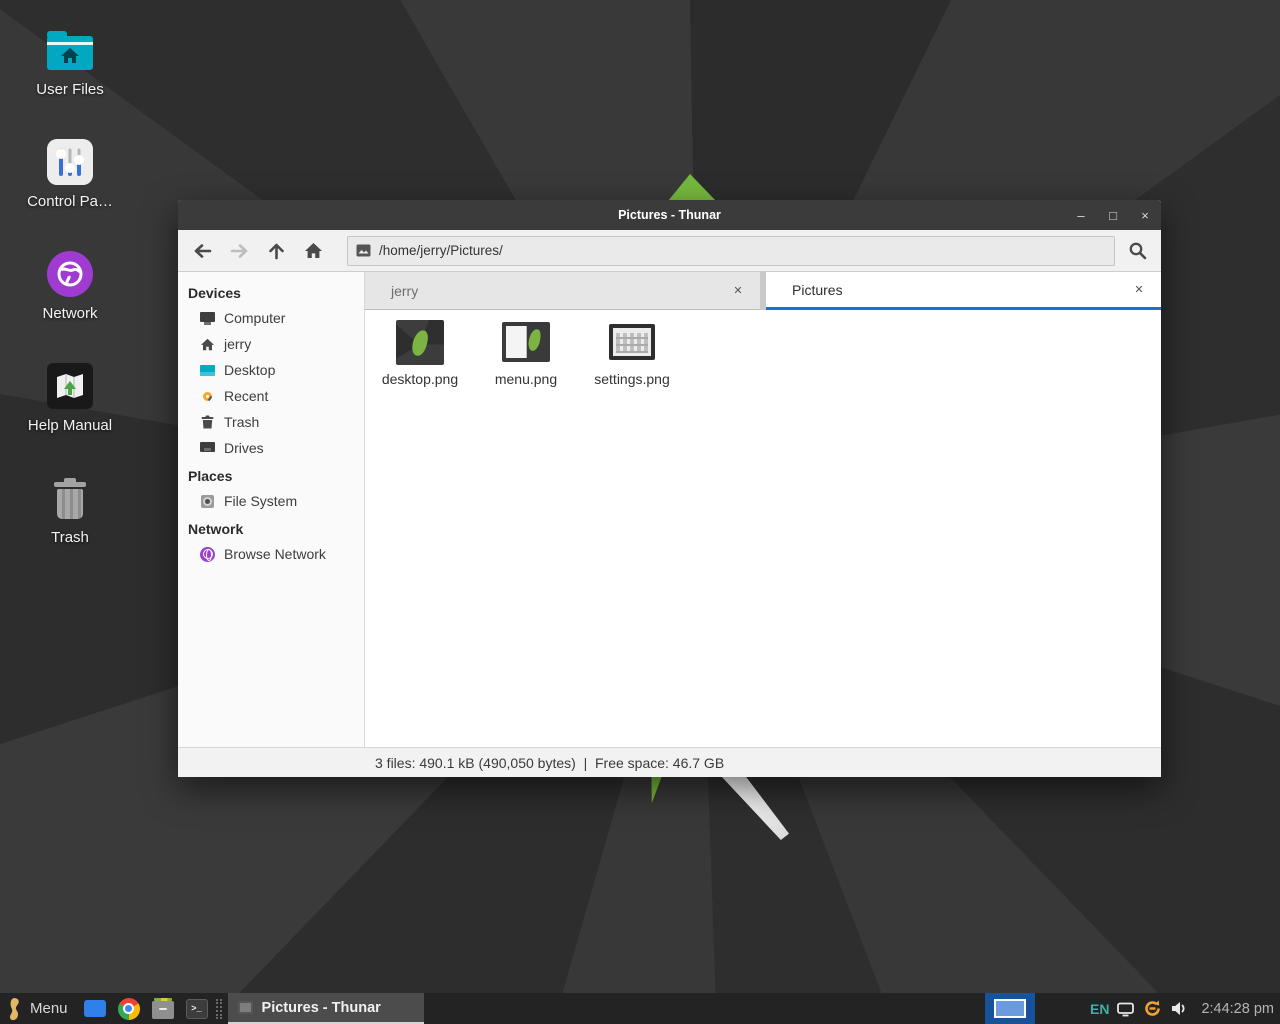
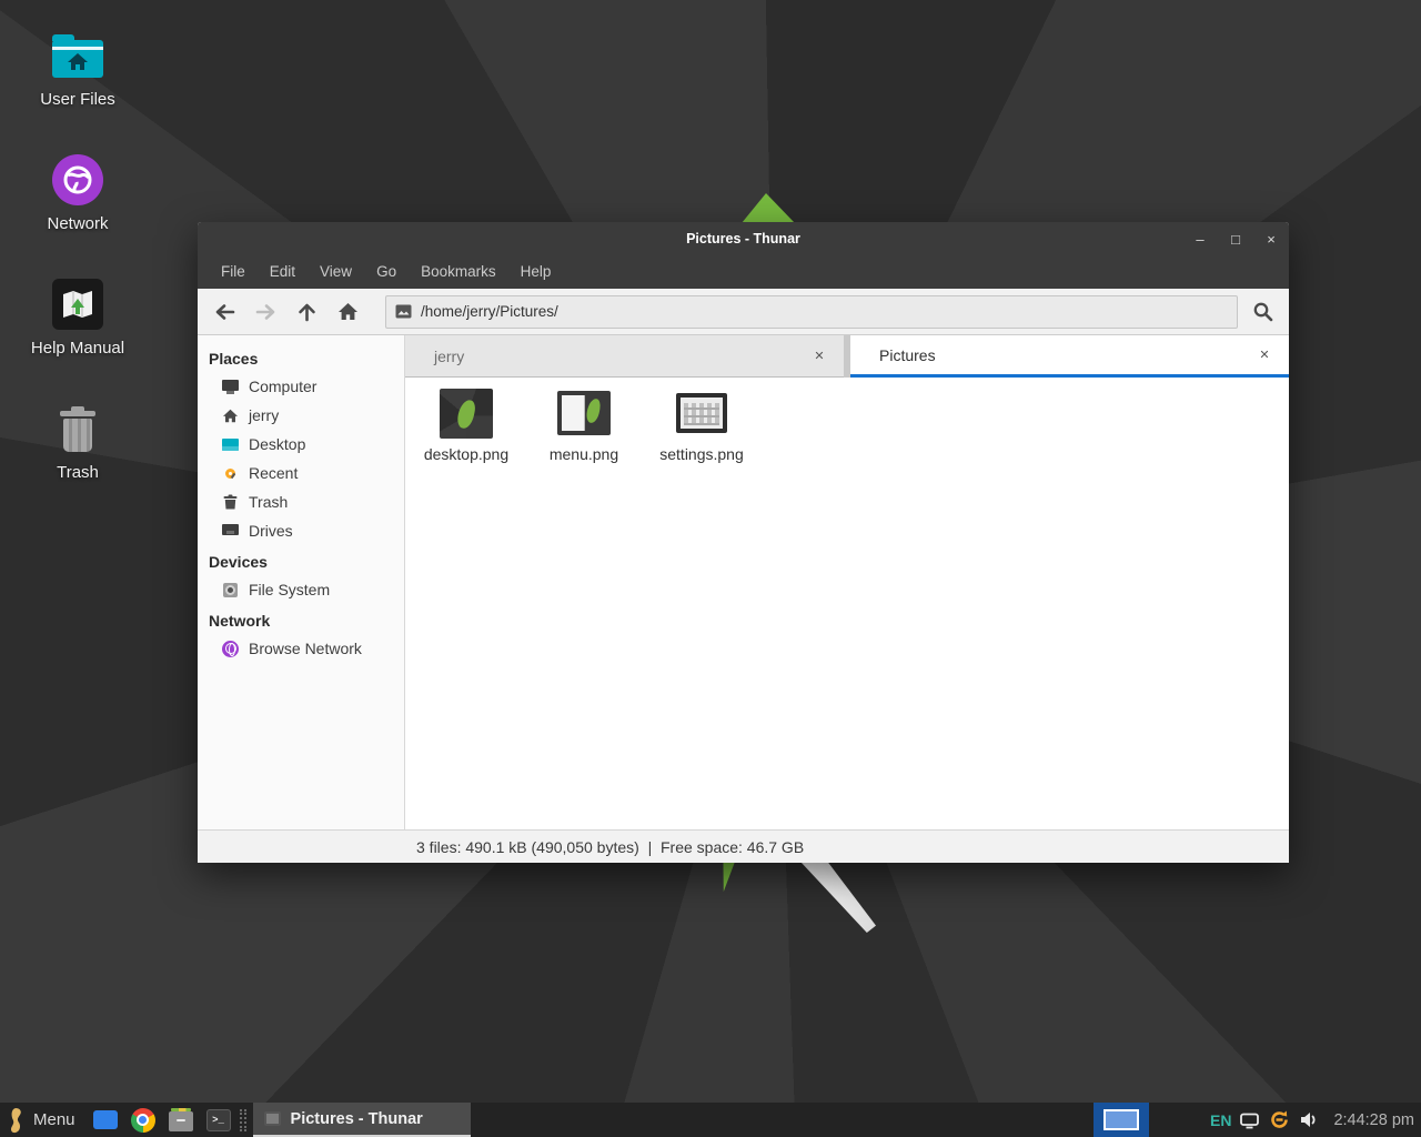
  User Files
- Control Pa…
  Network
  Help Manual
  Trash
  Pictures - Thunar
  –
  □
  ×
+ File
+ Edit
+ View
+ Go
+ Bookmarks
+ Help
  /home/jerry/Pictures/
- Devices
+ Places
  Computer
  jerry
  Desktop
  Recent
  Trash
  Drives
- Places
+ Devices
  File System
  Network
  Browse Network
  jerry
  ✕
  Pictures
  ✕
  desktop.png
  menu.png
  settings.png
  3 files: 490.1 kB (490,050 bytes) | Free space: 46.7 GB
  Menu
  >_
  Pictures - Thunar
  EN
  2:44:28 pm
